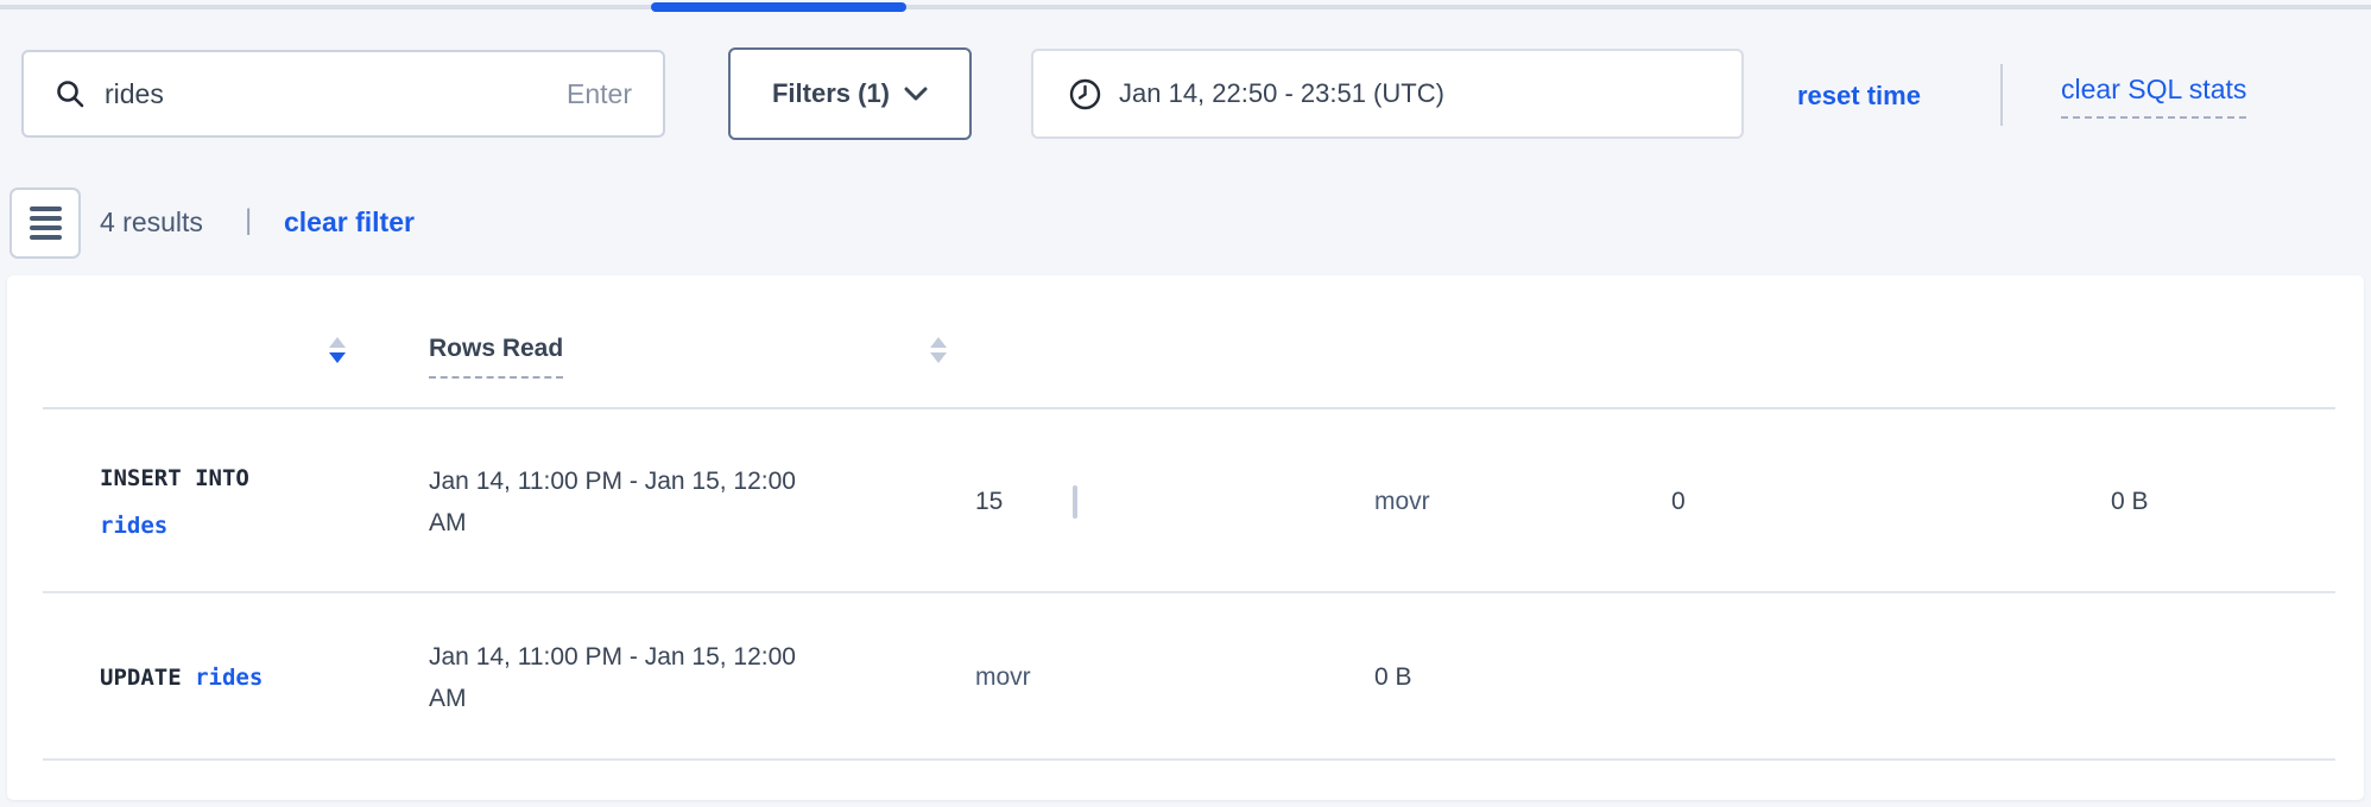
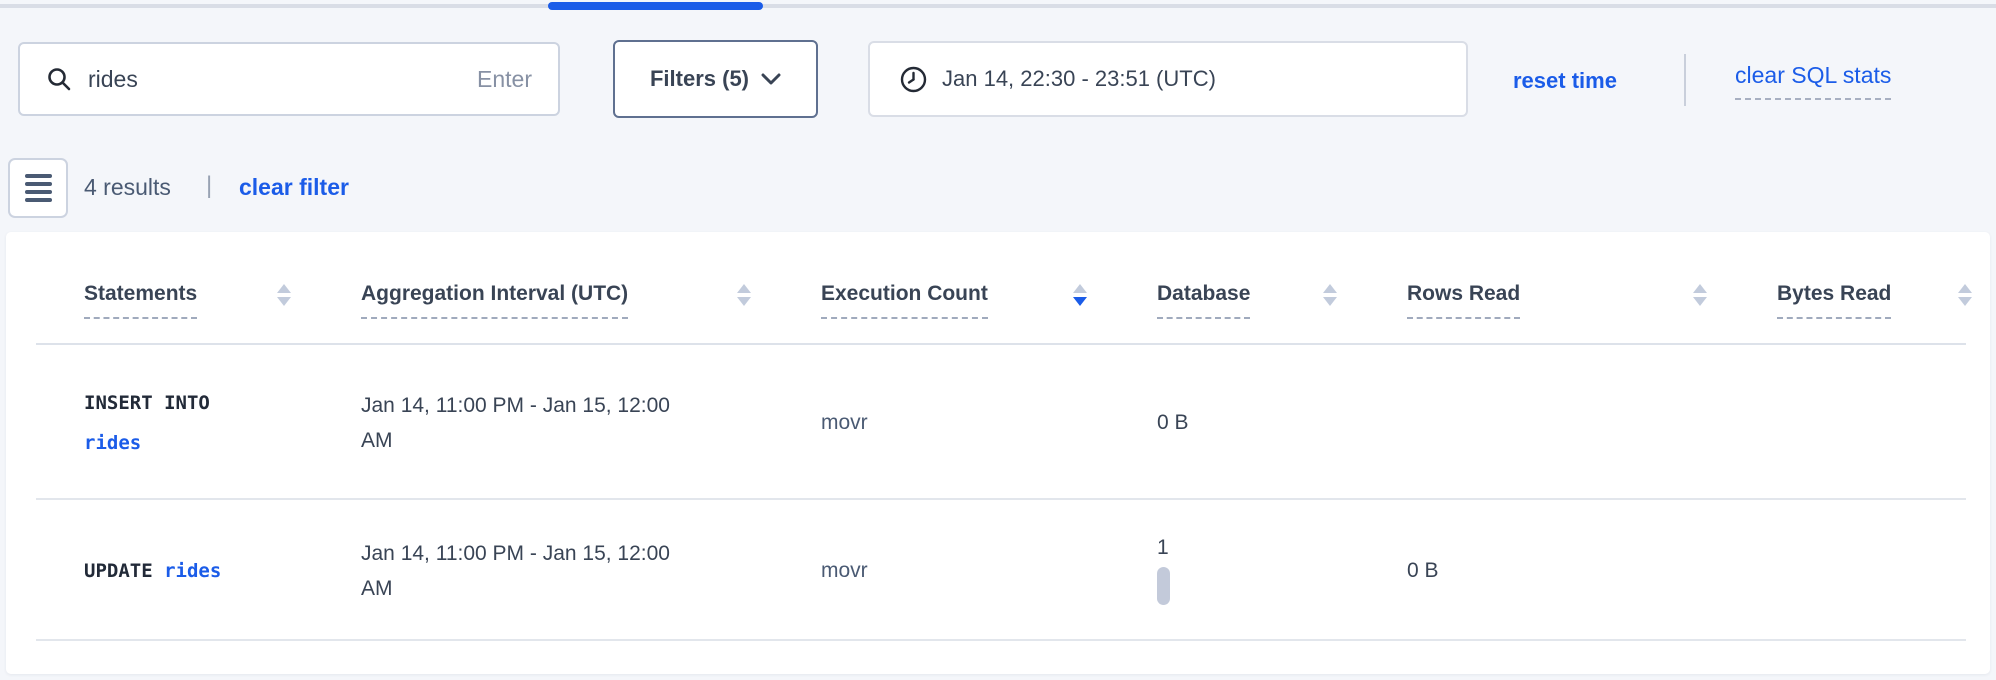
  rides
  Enter
- Filters (1)
+ Filters (5)
- Jan 14, 22:50 - 23:51 (UTC)
+ Jan 14, 22:30 - 23:51 (UTC)
  reset time
  clear SQL stats
  4 results
  |
  clear filter
+ Statements
+ Aggregation Interval (UTC)
+ Execution Count
+ Database
  Rows Read
+ Bytes Read
  INSERT INTO rides
  Jan 14, 11:00 PM - Jan 15, 12:00 AM
- 15
  movr
- 0
  0 B
  UPDATE rides
  Jan 14, 11:00 PM - Jan 15, 12:00 AM
  movr
+ 1
  0 B
